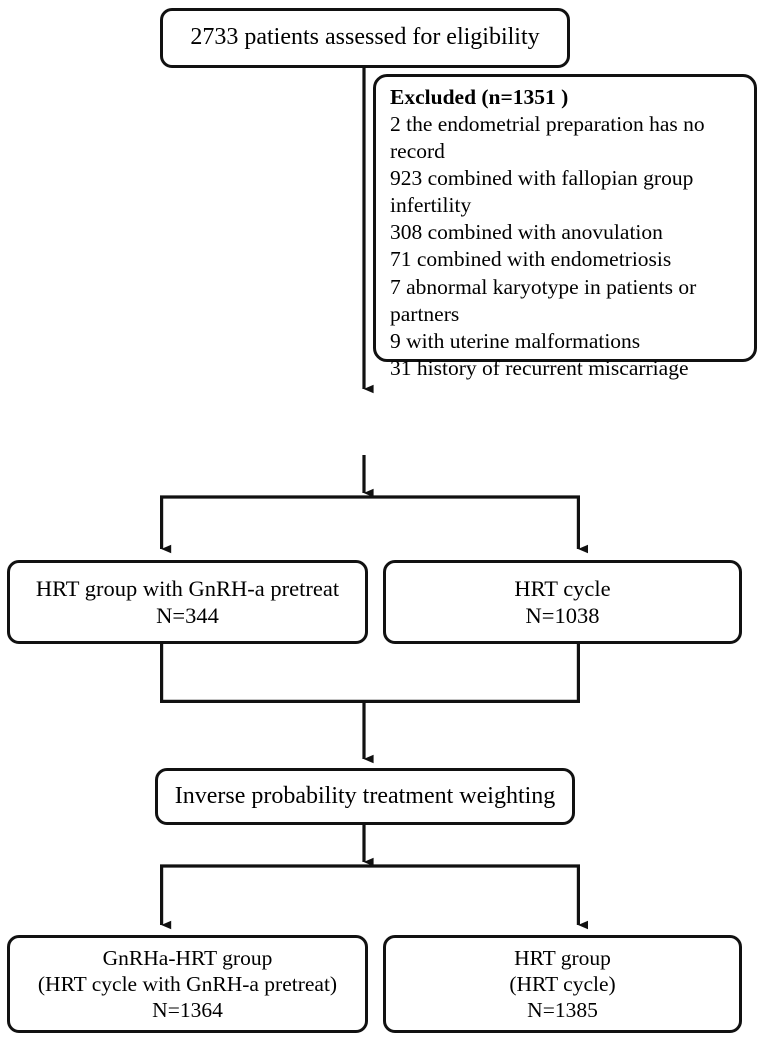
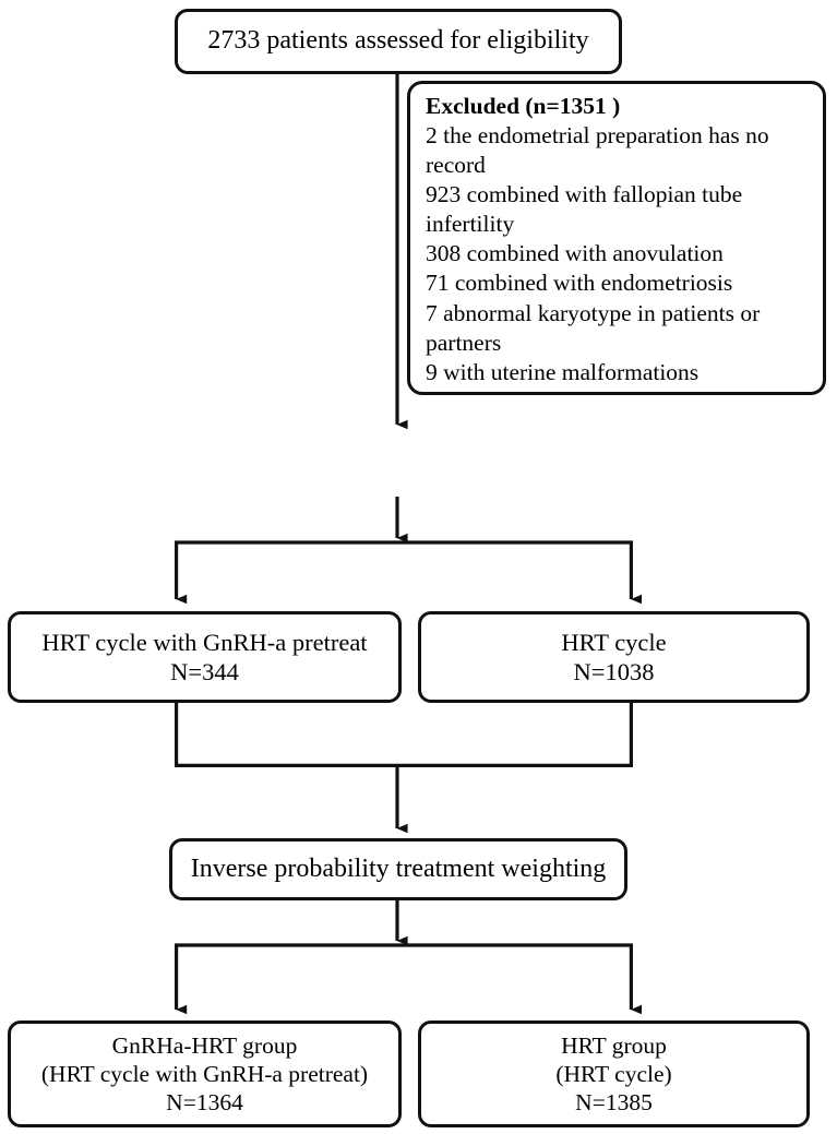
  2733 patients assessed for eligibility
  Excluded (n=1351 )
  2 the endometrial preparation has no record
- 923 combined with fallopian group infertility
+ 923 combined with fallopian tube infertility
  308 combined with anovulation
  71 combined with endometriosis
  7 abnormal karyotype in patients or partners
  9 with uterine malformations
- 31 history of recurrent miscarriage
- HRT group with GnRH-a pretreat
+ HRT cycle with GnRH-a pretreat
  N=344
  HRT cycle
  N=1038
  Inverse probability treatment weighting
  GnRHa-HRT group
  (HRT cycle with GnRH-a pretreat)
  N=1364
  HRT group
  (HRT cycle)
  N=1385
